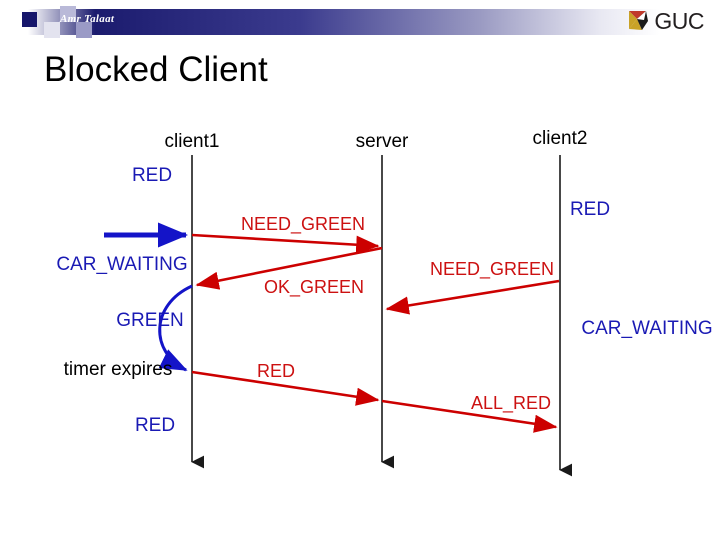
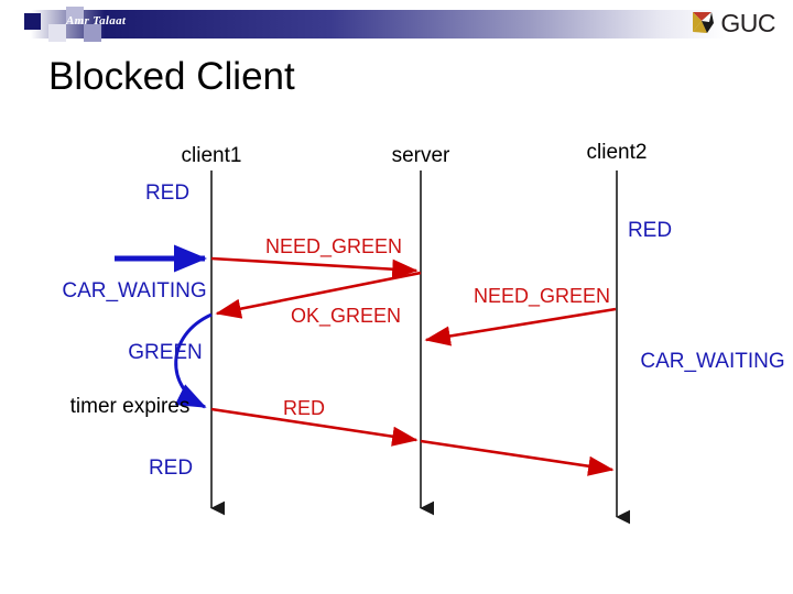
  Amr Talaat
  GUC
  Blocked Client
  client1
  server
  client2
  NEED_GREEN
  OK_GREEN
  NEED_GREEN
  RED
- ALL_RED
  RED
  CAR_WAITING
  GREEN
  RED
  RED
  CAR_WAITING
  timer expires
